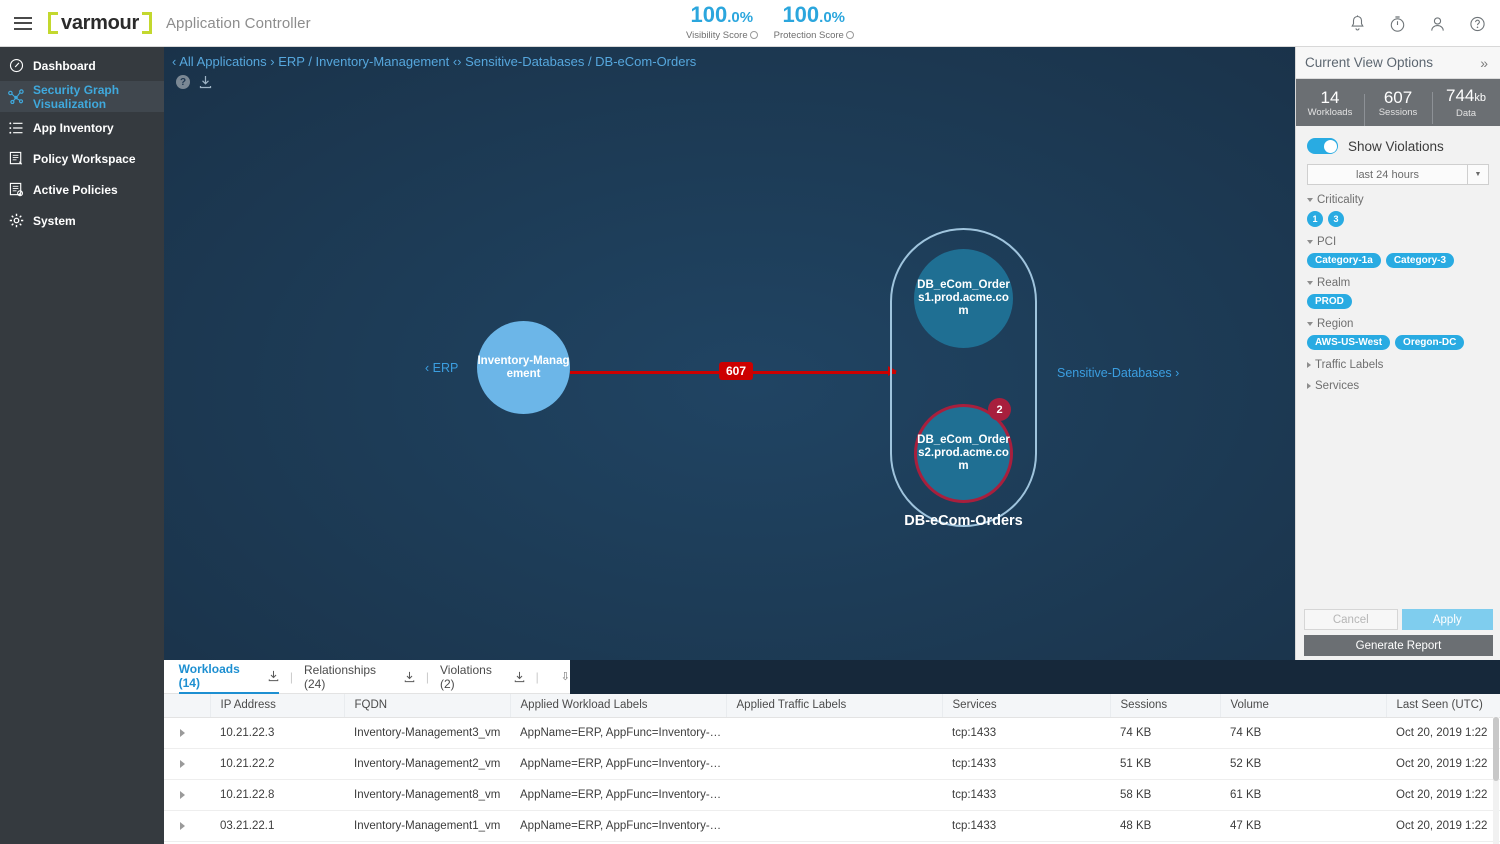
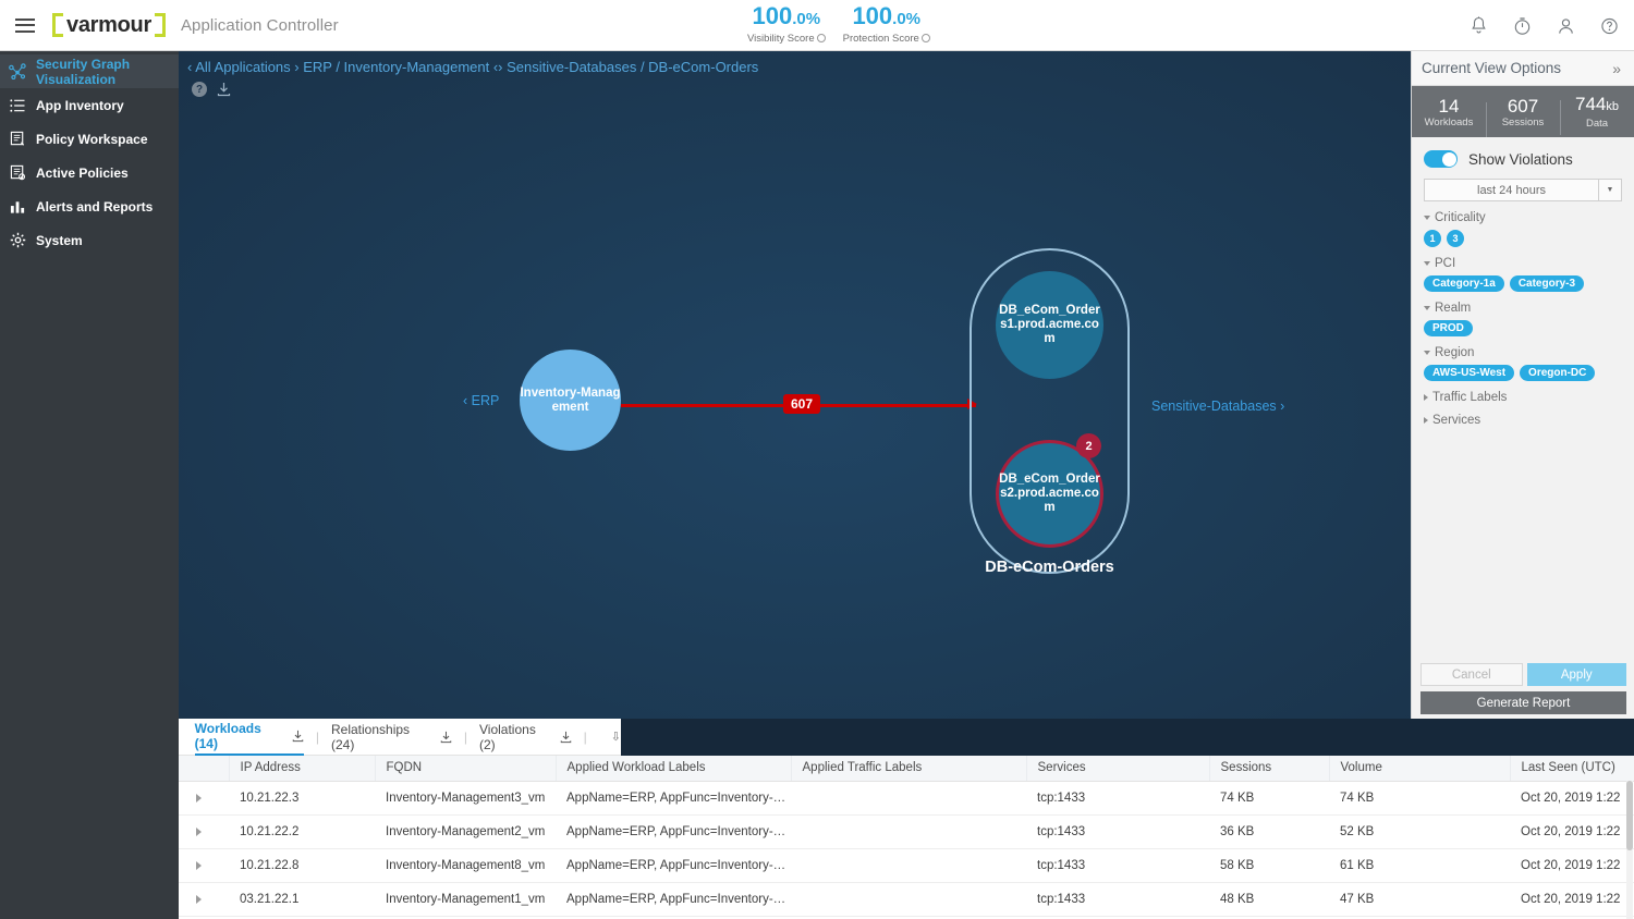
  varmour
  Application Controller
  100.0%
  Visibility Score
  100.0%
  Protection Score
- Dashboard
  Security Graph Visualization
  App Inventory
  Policy Workspace
  Active Policies
+ Alerts and Reports
  System
  ‹ All Applications › ERP / Inventory-Management ‹› Sensitive-Databases / DB-eCom-Orders
  ?
  ‹ ERP
  Sensitive-Databases ›
  607
  Inventory-Management
  DB_eCom_Orders1.prod.acme.com
  DB_eCom_Orders2.prod.acme.com
  2
  DB-eCom-Orders
  Current View Options
  »
  14
  Workloads
  607
  Sessions
  744kb
  Data
  Show Violations
  last 24 hours
  Criticality
  1
  3
  PCI
  Category-1a
  Category-3
  Realm
  PROD
  Region
  AWS-US-West
  Oregon-DC
  Traffic Labels
  Services
  Cancel
  Apply
  Generate Report
  Workloads (14)
  |
  Relationships (24)
  |
  Violations (2)
  |
  ⇩
  	IP Address	FQDN	Applied Workload Labels	Applied Traffic Labels	Services	Sessions	Volume	Last Seen (UTC)
  	10.21.22.3	Inventory-Management3_vm	AppName=ERP, AppFunc=Inventory-Ma		tcp:1433	74 KB	74 KB	Oct 20, 2019 1:22
- 	10.21.22.2	Inventory-Management2_vm	AppName=ERP, AppFunc=Inventory-Ma		tcp:1433	51 KB	52 KB	Oct 20, 2019 1:22
+ 	10.21.22.2	Inventory-Management2_vm	AppName=ERP, AppFunc=Inventory-Ma		tcp:1433	36 KB	52 KB	Oct 20, 2019 1:22
  	10.21.22.8	Inventory-Management8_vm	AppName=ERP, AppFunc=Inventory-Ma		tcp:1433	58 KB	61 KB	Oct 20, 2019 1:22
  	03.21.22.1	Inventory-Management1_vm	AppName=ERP, AppFunc=Inventory-Ma		tcp:1433	48 KB	47 KB	Oct 20, 2019 1:22
